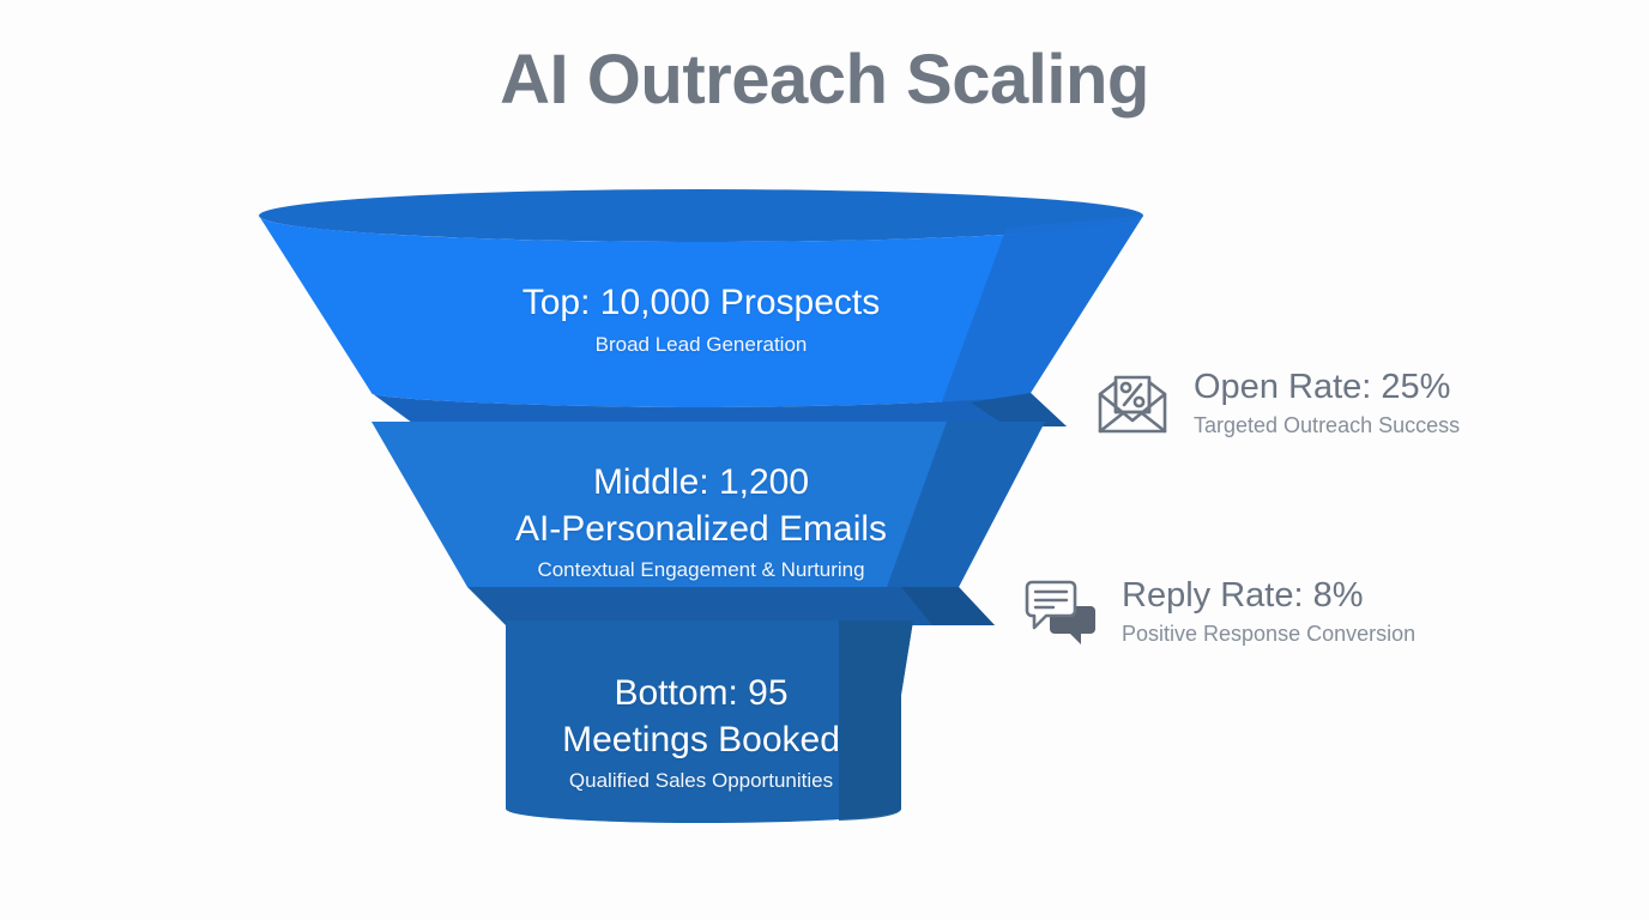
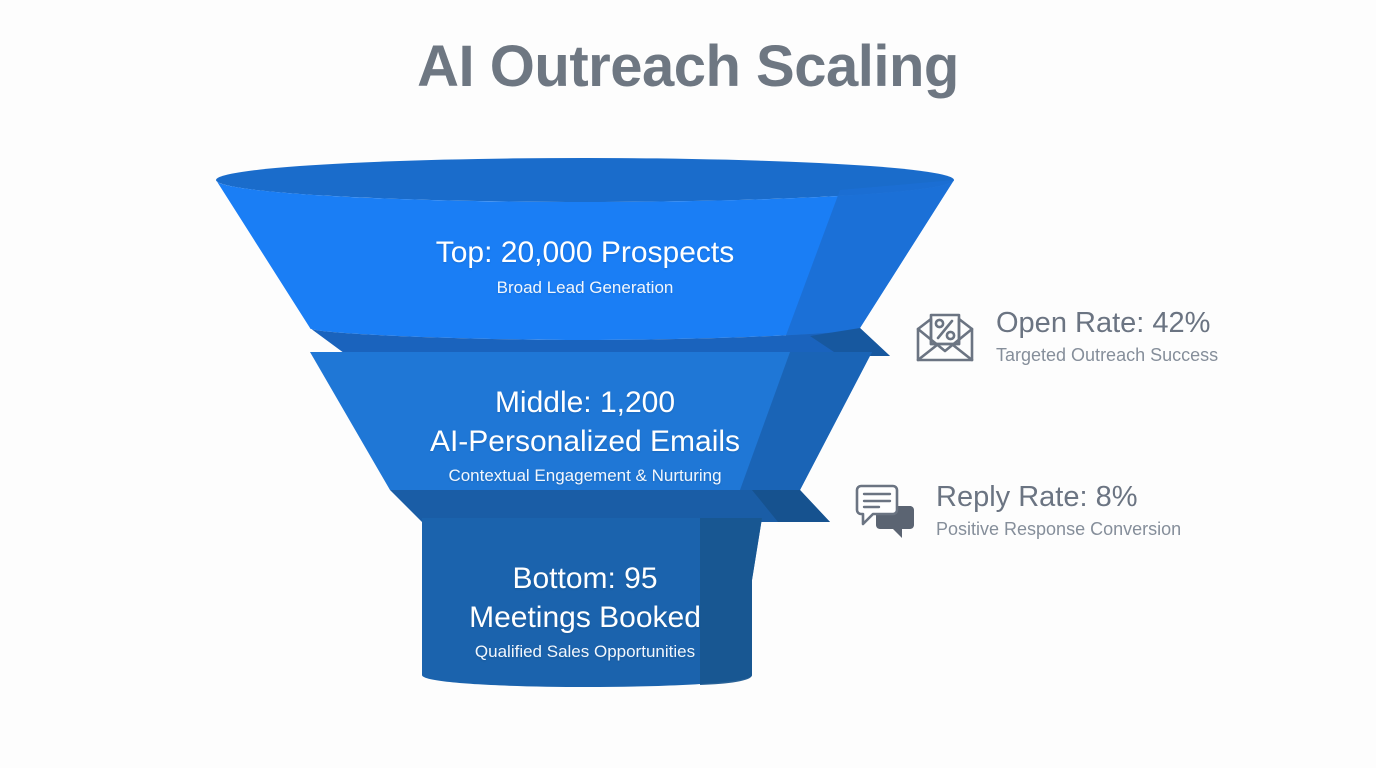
  AI Outreach Scaling
- Top: 10,000 Prospects
+ Top: 20,000 Prospects
  Broad Lead Generation
  Middle: 1,200
  AI-Personalized Emails
  Contextual Engagement & Nurturing
  Bottom: 95
  Meetings Booked
  Qualified Sales Opportunities
- Open Rate: 25%
+ Open Rate: 42%
  Targeted Outreach Success
  Reply Rate: 8%
  Positive Response Conversion
